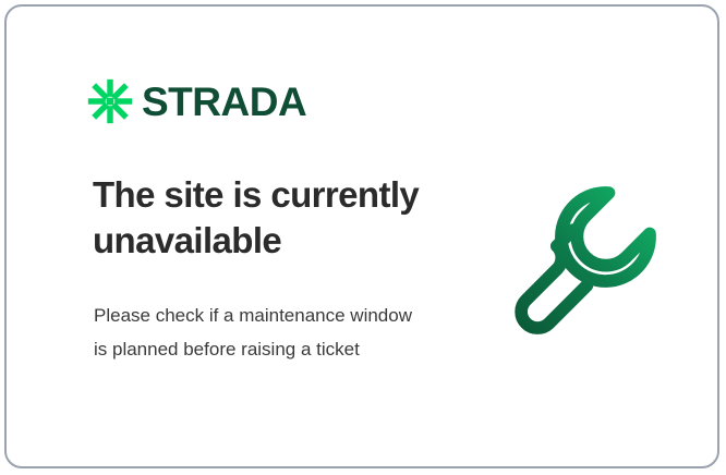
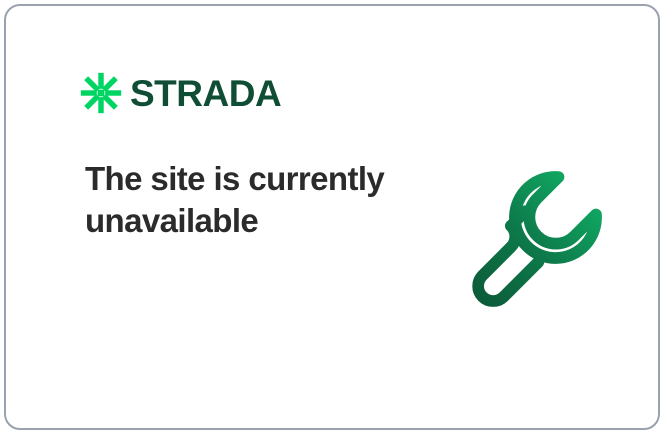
  STRADA
  The site is currently unavailable
- Please check if a maintenance window is planned before raising a ticket
